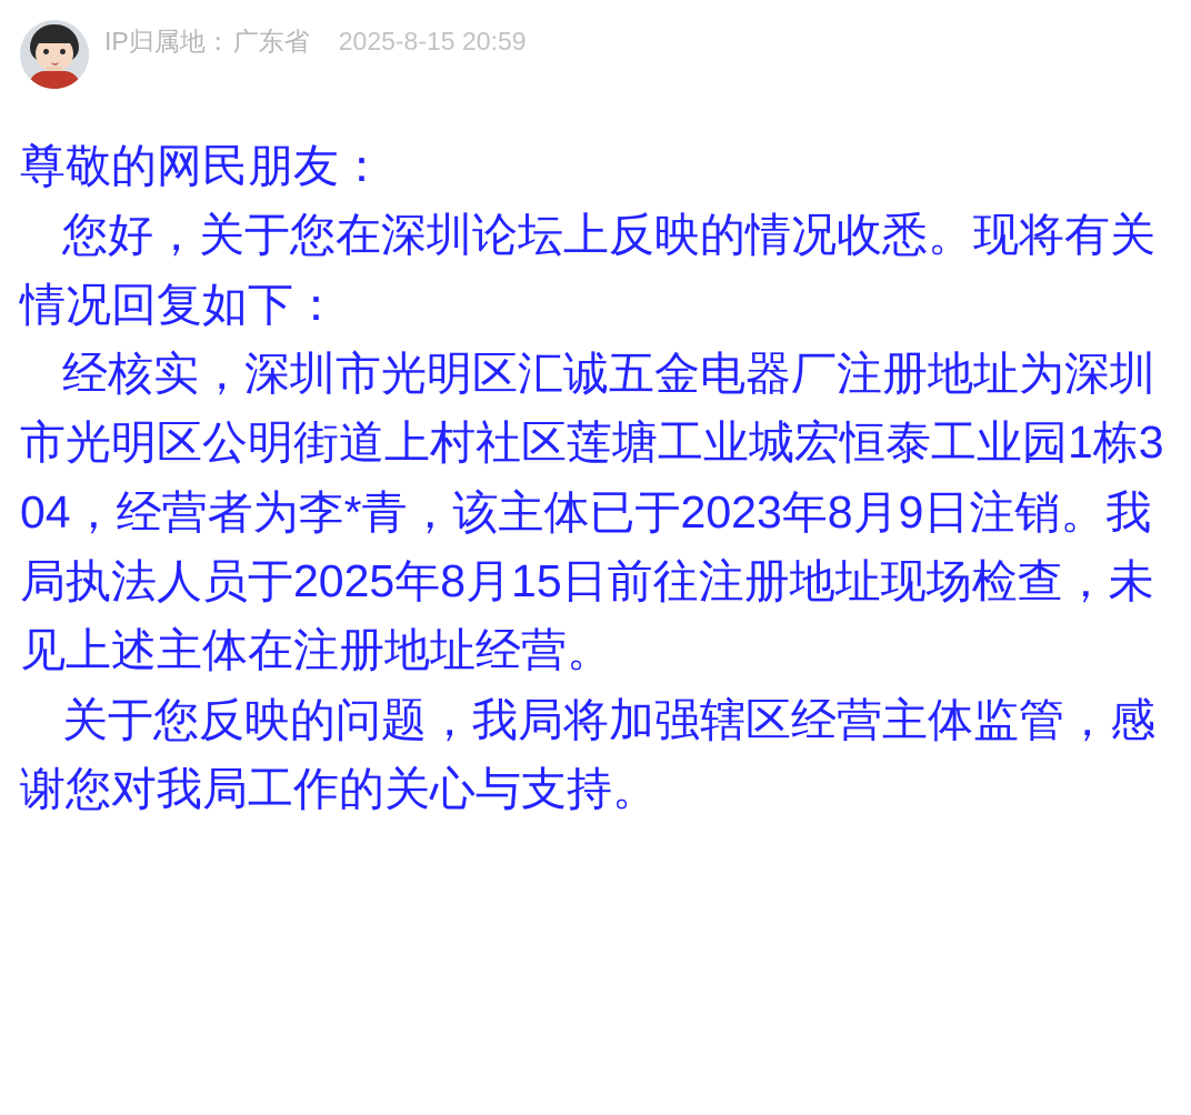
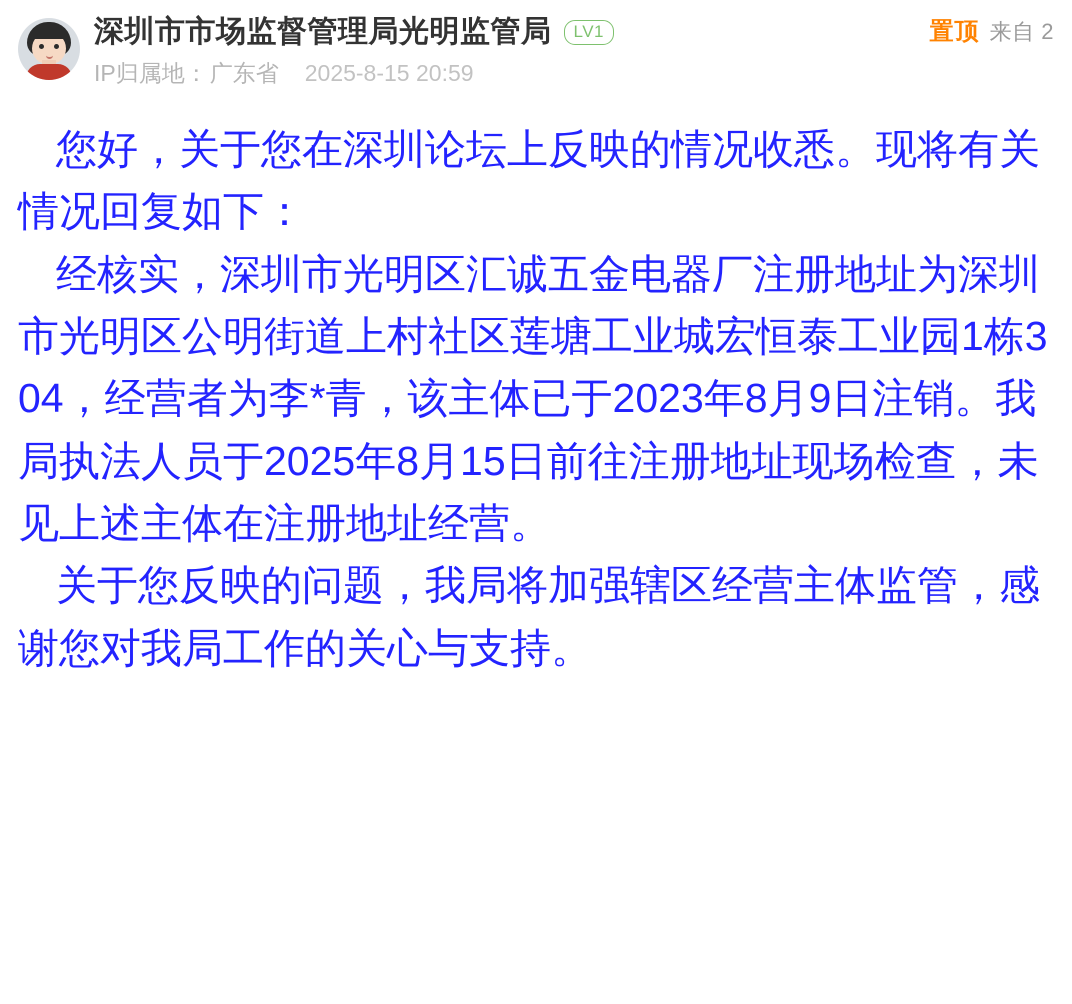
+ 深圳市市场监督管理局光明监管局
+ LV1
+ 置顶
+ 来自 2
  IP归属地：
  广东省
  2025-8-15 20:59
- 尊敬的网民朋友：
  您好，关于您在深圳论坛上反映的情况收悉。现将有关情况回复如下：
  经核实，深圳市光明区汇诚五金电器厂注册地址为深圳市光明区公明街道上村社区莲塘工业城宏恒泰工业园1栋304，经营者为李*青，该主体已于2023年8月9日注销。我局执法人员于2025年8月15日前往注册地址现场检查，未见上述主体在注册地址经营。
  关于您反映的问题，我局将加强辖区经营主体监管，感谢您对我局工作的关心与支持。
